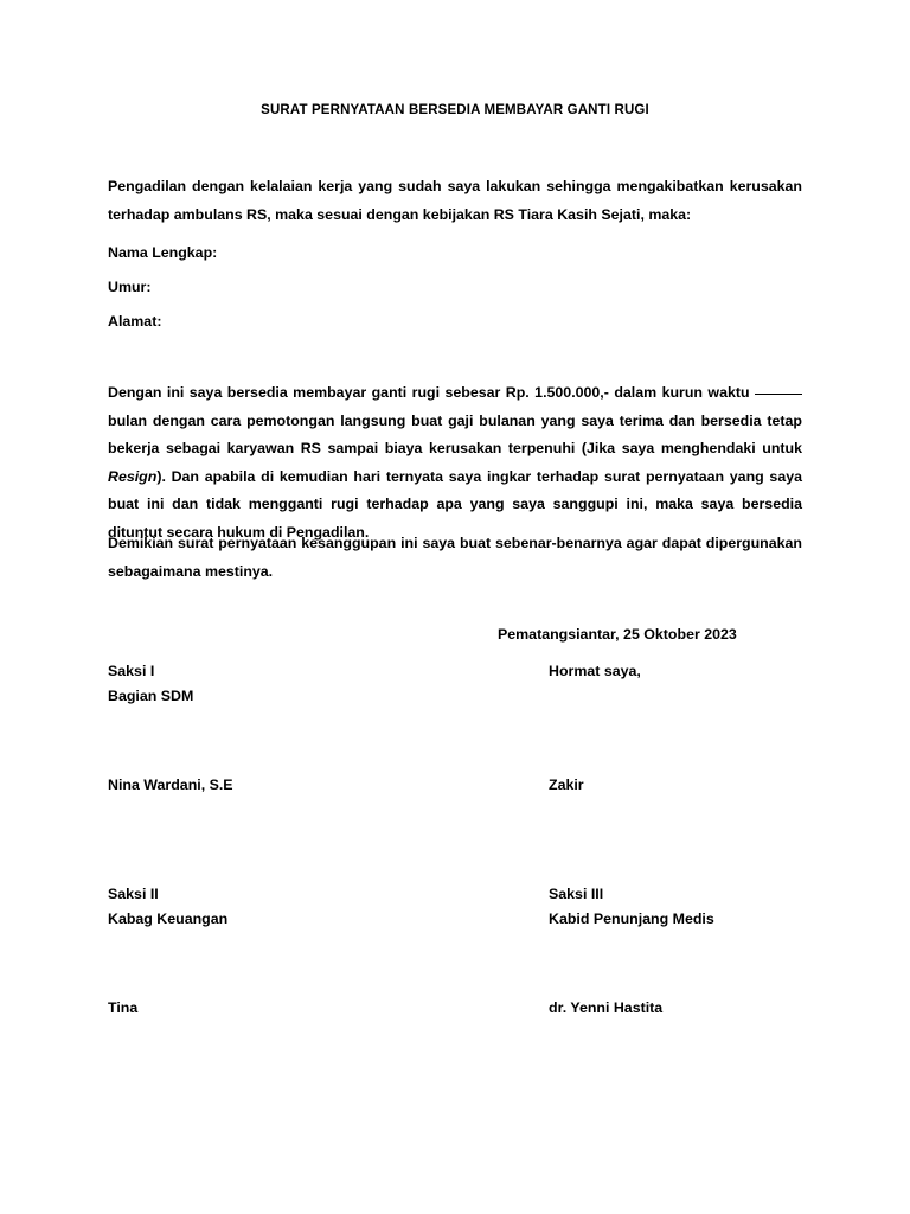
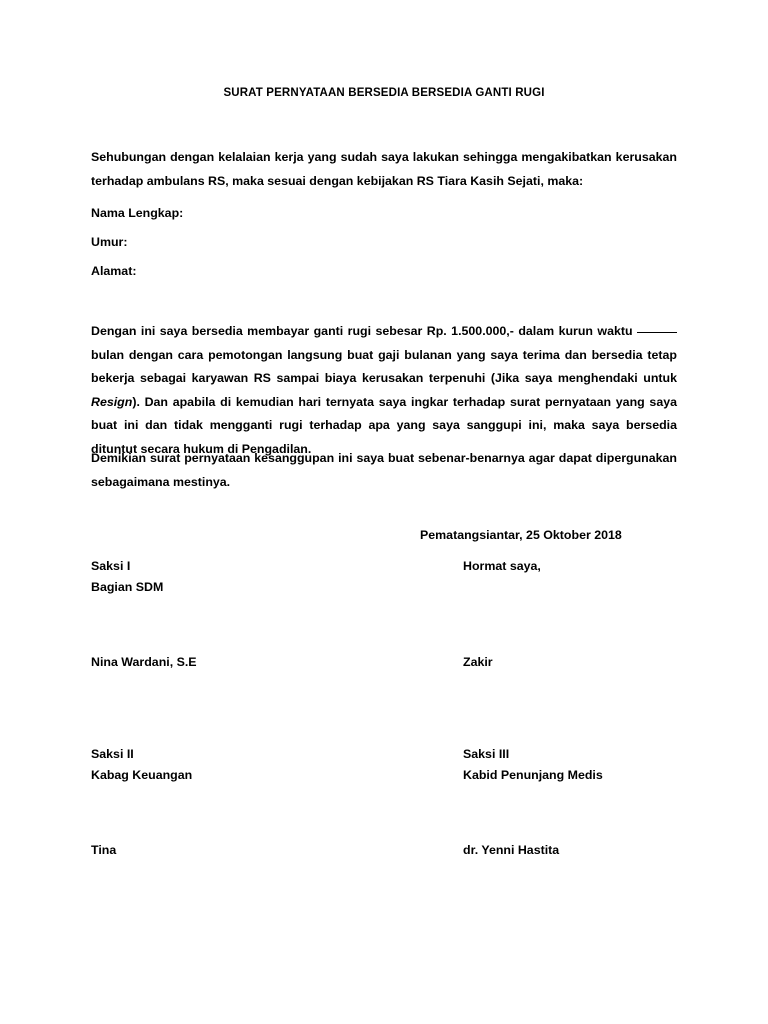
- SURAT PERNYATAAN BERSEDIA MEMBAYAR GANTI RUGI
+ SURAT PERNYATAAN BERSEDIA BERSEDIA GANTI RUGI
- Pengadilan dengan kelalaian kerja yang sudah saya lakukan sehingga mengakibatkan kerusakan terhadap ambulans RS, maka sesuai dengan kebijakan RS Tiara Kasih Sejati, maka:
+ Sehubungan dengan kelalaian kerja yang sudah saya lakukan sehingga mengakibatkan kerusakan terhadap ambulans RS, maka sesuai dengan kebijakan RS Tiara Kasih Sejati, maka:
  Nama Lengkap:
  Umur:
  Alamat:
  Dengan ini saya bersedia membayar ganti rugi sebesar Rp. 1.500.000,- dalam kurun waktu bulan dengan cara pemotongan langsung buat gaji bulanan yang saya terima dan bersedia tetap bekerja sebagai karyawan RS sampai biaya kerusakan terpenuhi (Jika saya menghendaki untuk Resign). Dan apabila di kemudian hari ternyata saya ingkar terhadap surat pernyataan yang saya buat ini dan tidak mengganti rugi terhadap apa yang saya sanggupi ini, maka saya bersedia dituntut secara hukum di Pengadilan.
  Demikian surat pernyataan kesanggupan ini saya buat sebenar-benarnya agar dapat dipergunakan sebagaimana mestinya.
- Pematangsiantar, 25 Oktober 2023
+ Pematangsiantar, 25 Oktober 2018
  Saksi I
  Bagian SDM
  Hormat saya,
  Nina Wardani, S.E
  Zakir
  Saksi II
  Kabag Keuangan
  Saksi III
  Kabid Penunjang Medis
  Tina
  dr. Yenni Hastita
